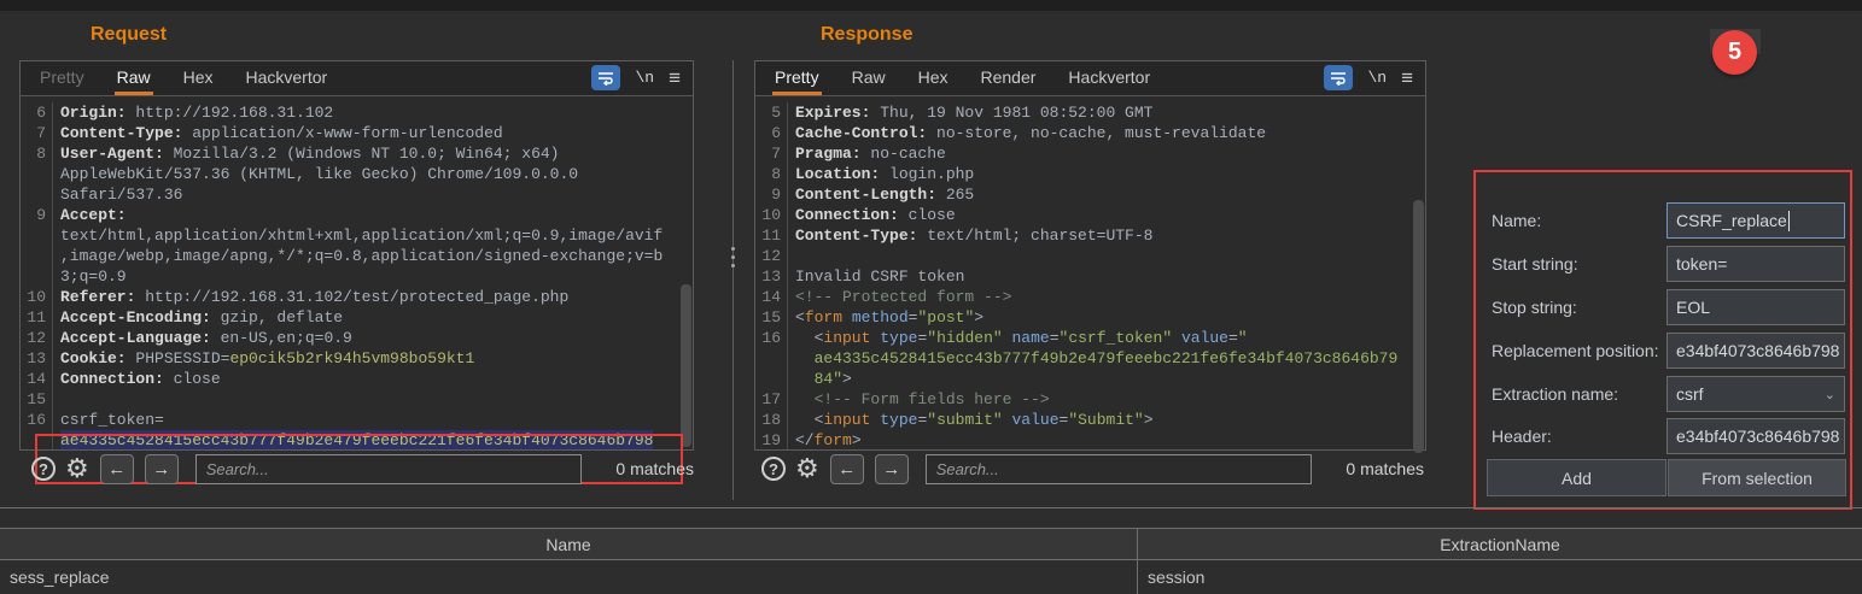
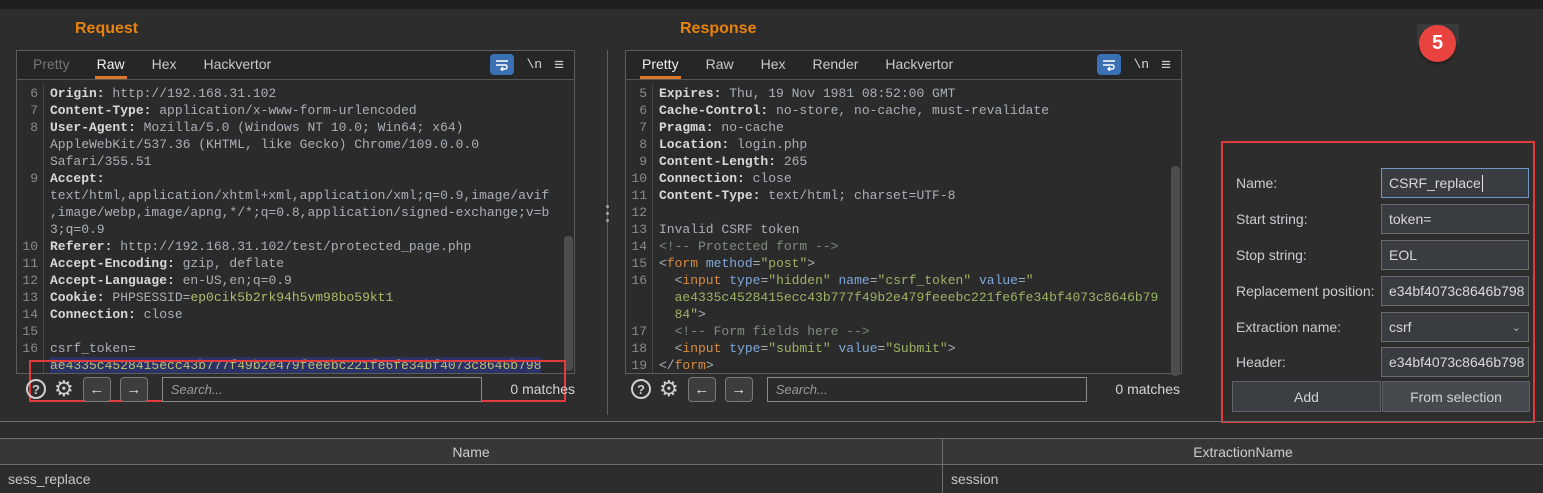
  Request
  Pretty
  Raw
  Hex
  Hackvertor
  \n
  ≡
  6
  Origin:
  http://192.168.31.102
  7
  Content-Type:
  application/x-www-form-urlencoded
  8
  User-Agent:
- Mozilla/3.2 (Windows NT 10.0; Win64; x64)
+ Mozilla/5.0 (Windows NT 10.0; Win64; x64)
  AppleWebKit/537.36 (KHTML, like Gecko) Chrome/109.0.0.0
- Safari/537.36
+ Safari/355.51
  9
  Accept:
  text/html,application/xhtml+xml,application/xml;q=0.9,image/avif
  ,image/webp,image/apng,*/*;q=0.8,application/signed-exchange;v=b
  3;q=0.9
  10
  Referer:
  http://192.168.31.102/test/protected_page.php
  11
  Accept-Encoding:
  gzip, deflate
  12
  Accept-Language:
  en-US,en;q=0.9
  13
  Cookie:
  PHPSESSID=
  ep0cik5b2rk94h5vm98bo59kt1
  14
  Connection:
  close
  15
  16
  csrf_token=
  ae4335c4528415ecc43b777f49b2e479feeebc221fe6fe34bf4073c8646b798
  ?
  ⚙
  ←
  →
  Search...
  0 matches
  Response
  Pretty
  Raw
  Hex
  Render
  Hackvertor
  \n
  ≡
  5
  Expires:
  Thu, 19 Nov 1981 08:52:00 GMT
  6
  Cache-Control:
  no-store, no-cache, must-revalidate
  7
  Pragma:
  no-cache
  8
  Location:
  login.php
  9
  Content-Length:
  265
  10
  Connection:
  close
  11
  Content-Type:
  text/html; charset=UTF-8
  12
  13
  Invalid CSRF token
  14
  <!-- Protected form -->
  15
  <
  form
  method
  =
  "post"
  >
  16
  <
  input
  type
  =
  "hidden"
  name
  =
  "csrf_token"
  value
  =
  "
  ae4335c4528415ecc43b777f49b2e479feeebc221fe6fe34bf4073c8646b79
  84"
  >
  17
  <!-- Form fields here -->
  18
  <
  input
  type
  =
  "submit"
  value
  =
  "Submit"
  >
  19
  </
  form
  >
  ?
  ⚙
  ←
  →
  Search...
  0 matches
  5
  Name:
  CSRF_replace
  Start string:
  token=
  Stop string:
  EOL
  Replacement position:
  e34bf4073c8646b798
  Extraction name:
  csrf
  ⌄
  Header:
  e34bf4073c8646b798
  Add
  From selection
  Name
  ExtractionName
  sess_replace
  session
